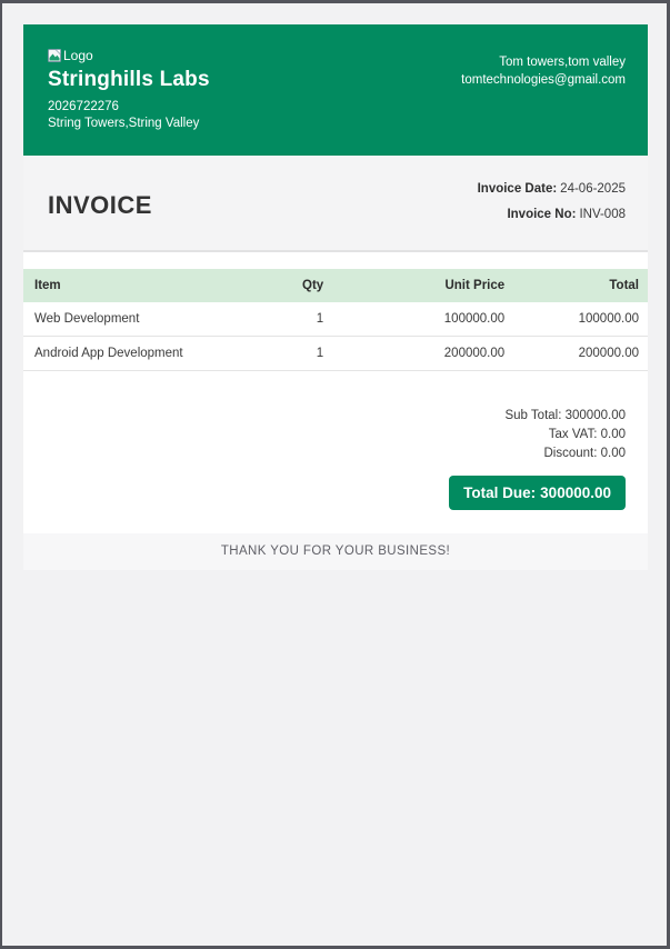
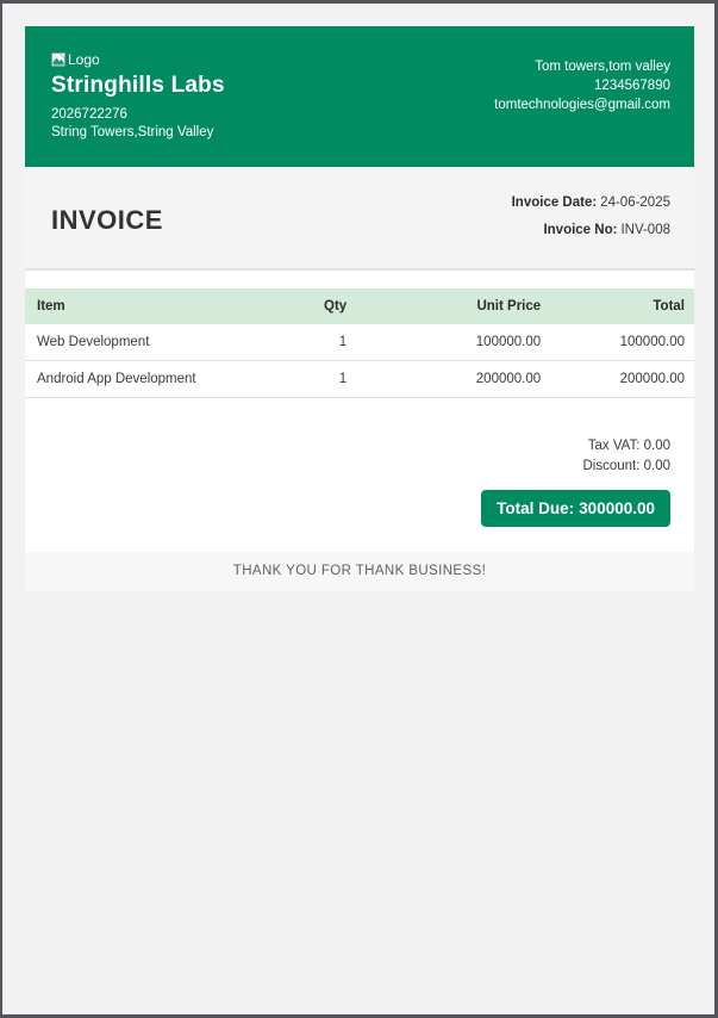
  Logo
  Stringhills Labs
  2026722276
  String Towers,String Valley
  Tom towers,tom valley
+ 1234567890
  tomtechnologies@gmail.com
  INVOICE
  Invoice Date: 24-06-2025
  Invoice No: INV-008
  Item	Qty	Unit Price	Total
  Web Development	1	100000.00	100000.00
  Android App Development	1	200000.00	200000.00
- Sub Total: 300000.00
  Tax VAT: 0.00
  Discount: 0.00
  Total Due: 300000.00
- THANK YOU FOR YOUR BUSINESS!
+ THANK YOU FOR THANK BUSINESS!
